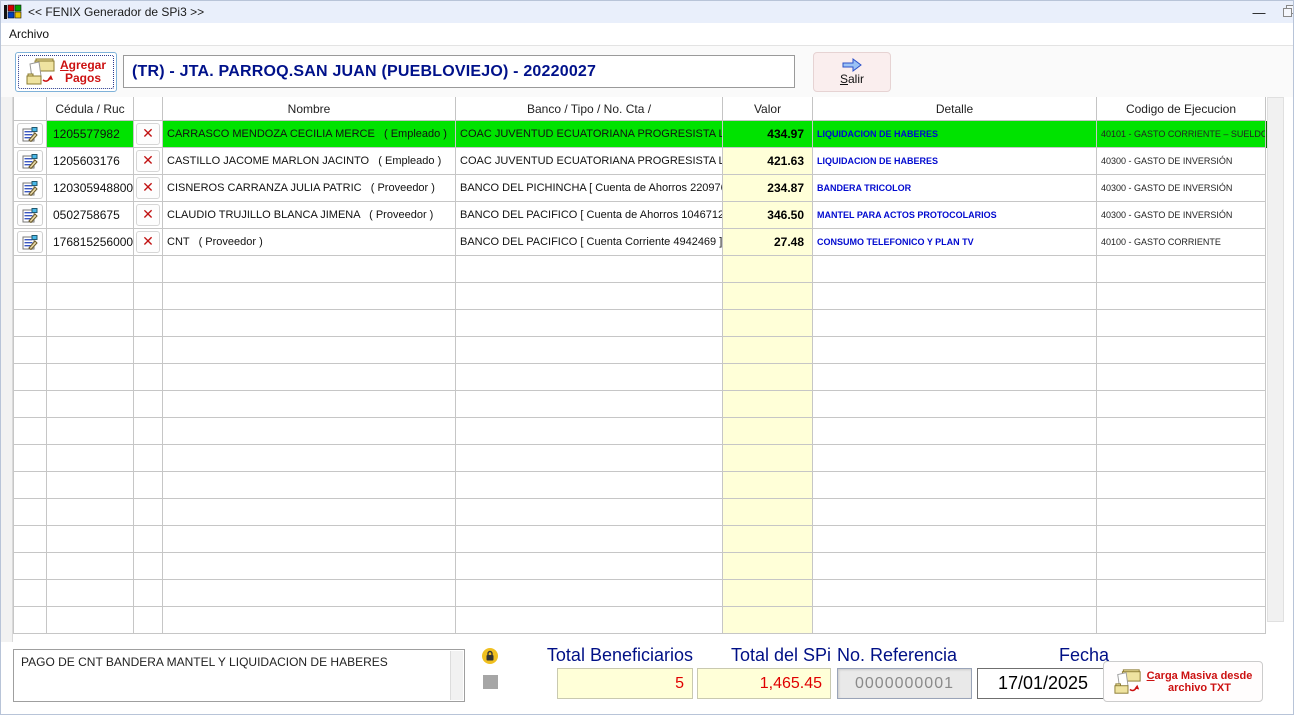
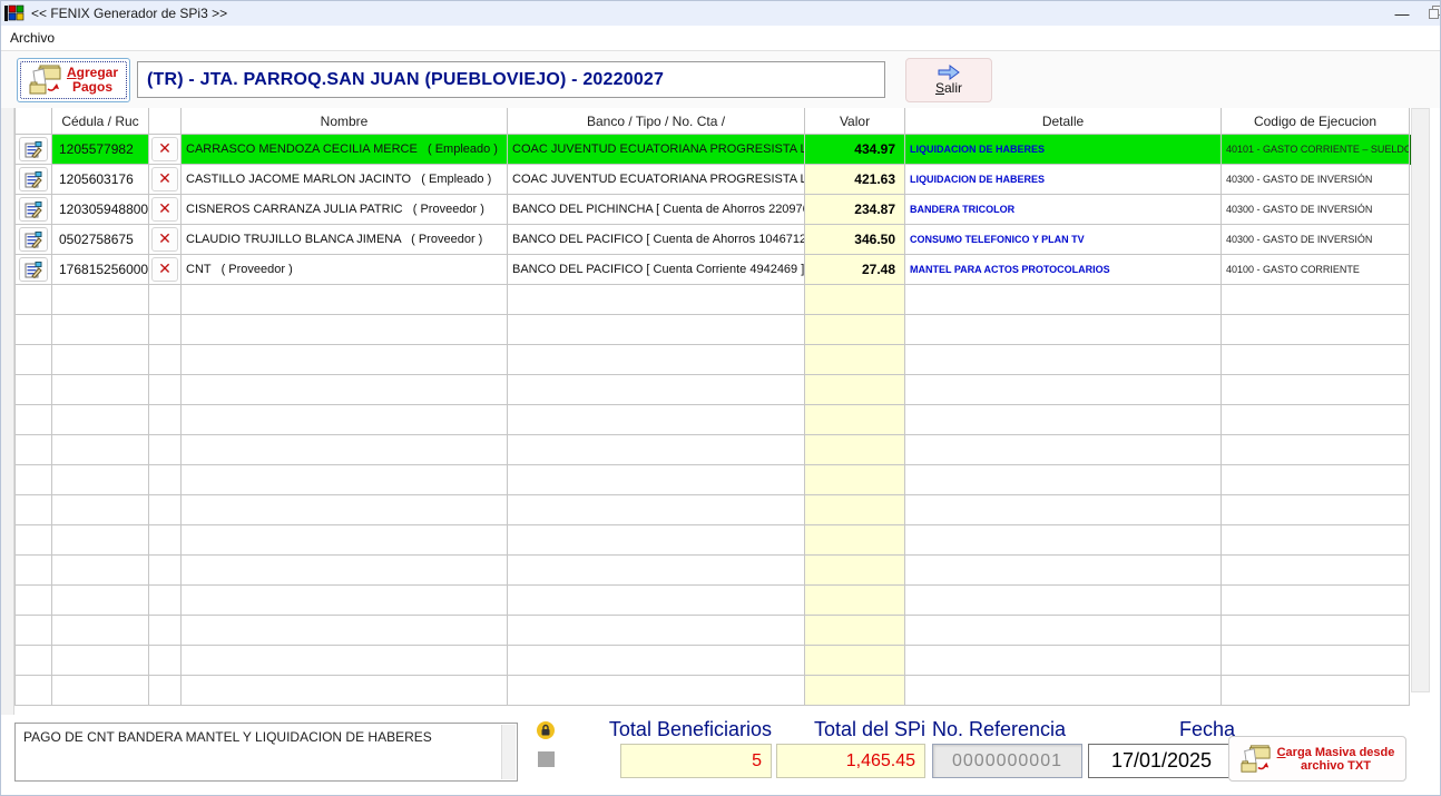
  << FENIX Generador de SPi3 >>
  —
  Archivo
  Agregar
  Pagos
  (TR) - JTA. PARROQ.SAN JUAN (PUEBLOVIEJO) - 20220027
  Salir
  Cédula / Ruc
  Nombre
  Banco / Tipo / No. Cta /
  Valor
  Detalle
  Codigo de Ejecucion
  1205577982
  ✕
  CARRASCO MENDOZA CECILIA MERCE ( Empleado )
  COAC JUVENTUD ECUATORIANA PROGRESISTA L
  434.97
  LIQUIDACION DE HABERES
  40101 - GASTO CORRIENTE – SUELDO
  1205603176
  ✕
  CASTILLO JACOME MARLON JACINTO ( Empleado )
  COAC JUVENTUD ECUATORIANA PROGRESISTA L
  421.63
  LIQUIDACION DE HABERES
  40300 - GASTO DE INVERSIÓN
  120305948800
  ✕
  CISNEROS CARRANZA JULIA PATRIC ( Proveedor )
  BANCO DEL PICHINCHA [ Cuenta de Ahorros 22097
  234.87
  BANDERA TRICOLOR
  40300 - GASTO DE INVERSIÓN
  0502758675
  ✕
  CLAUDIO TRUJILLO BLANCA JIMENA ( Proveedor )
  BANCO DEL PACIFICO [ Cuenta de Ahorros 1046712
  346.50
- MANTEL PARA ACTOS PROTOCOLARIOS
+ CONSUMO TELEFONICO Y PLAN TV
  40300 - GASTO DE INVERSIÓN
  176815256000
  ✕
  CNT ( Proveedor )
  BANCO DEL PACIFICO [ Cuenta Corriente 4942469 ]
  27.48
- CONSUMO TELEFONICO Y PLAN TV
+ MANTEL PARA ACTOS PROTOCOLARIOS
  40100 - GASTO CORRIENTE
  PAGO DE CNT BANDERA MANTEL Y LIQUIDACION DE HABERES
  Total Beneficiarios
  5
  Total del SPi
  1,465.45
  No. Referencia
  0000000001
  Fecha
  17/01/2025
  Carga Masiva desde
  archivo TXT
